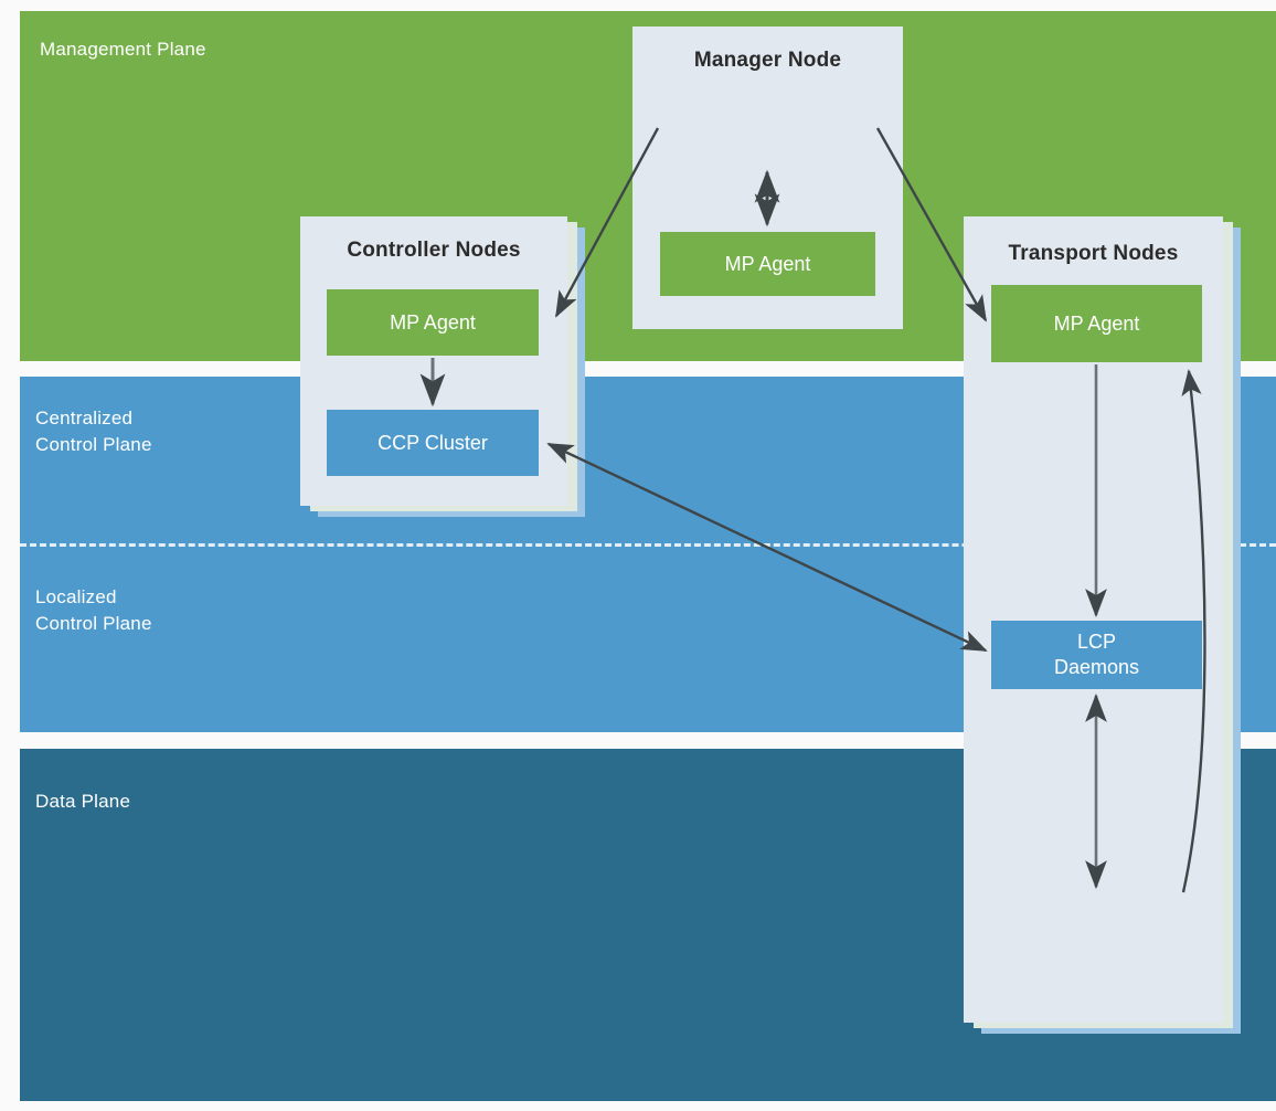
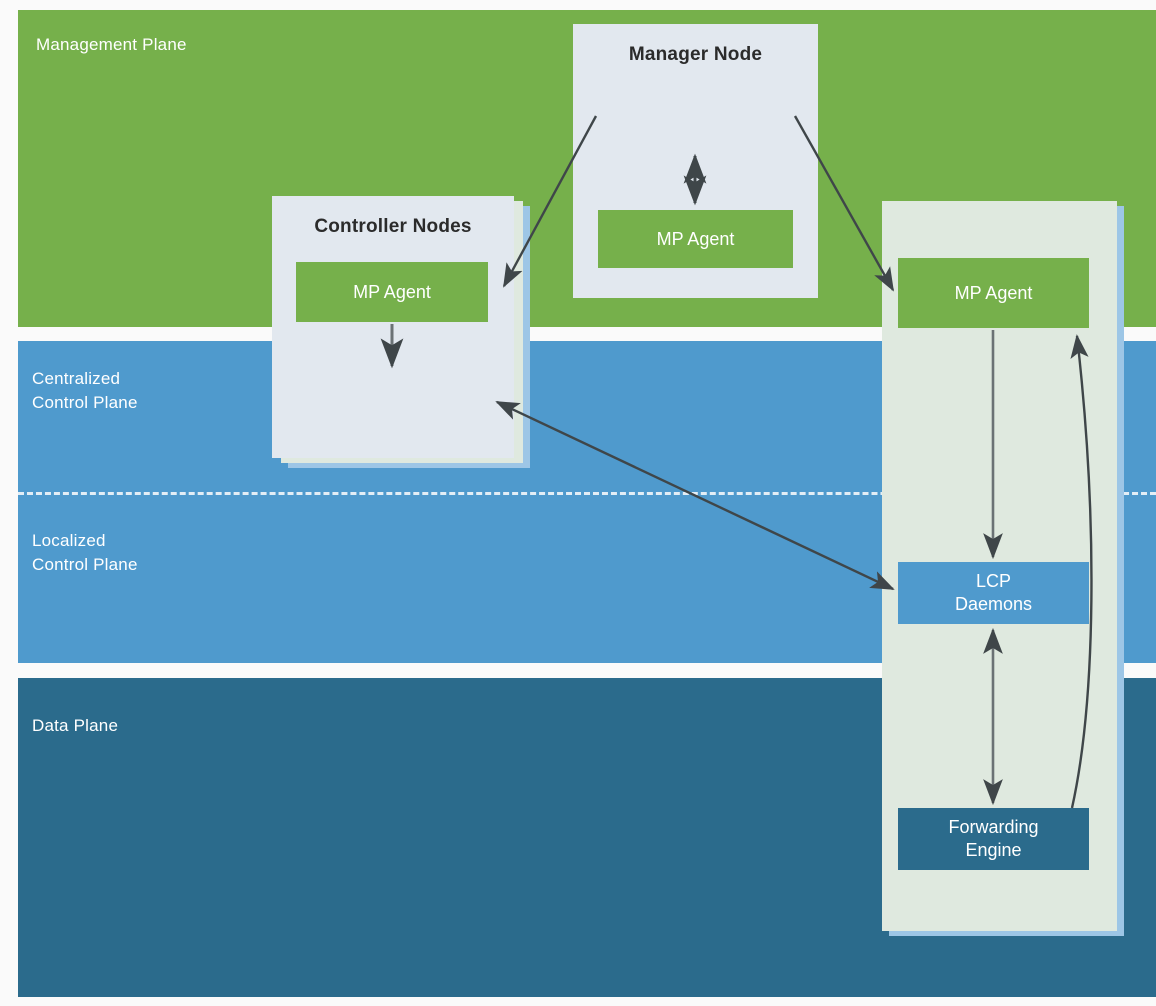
  Management Plane
  Centralized
  Control Plane
  Localized
  Control Plane
  Data Plane
  Controller Nodes
  MP Agent
- CCP Cluster
  Manager Node
  MP Agent
- Transport Nodes
  MP Agent
  LCP
  Daemons
+ Forwarding
+ Engine
